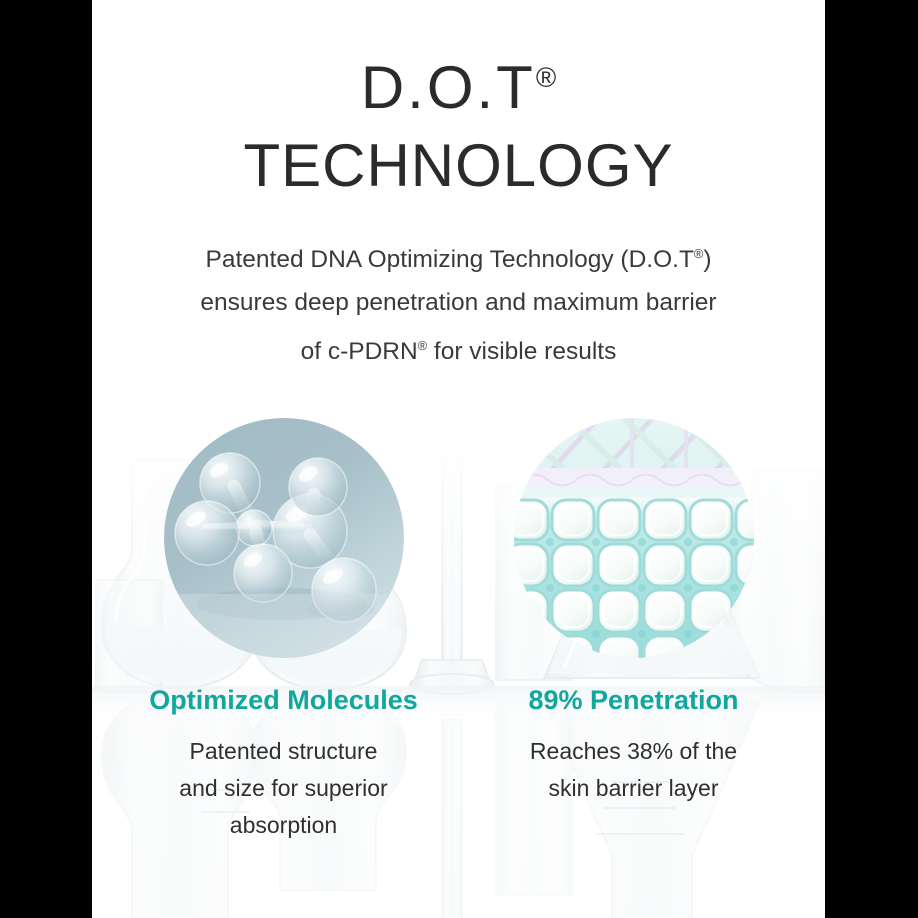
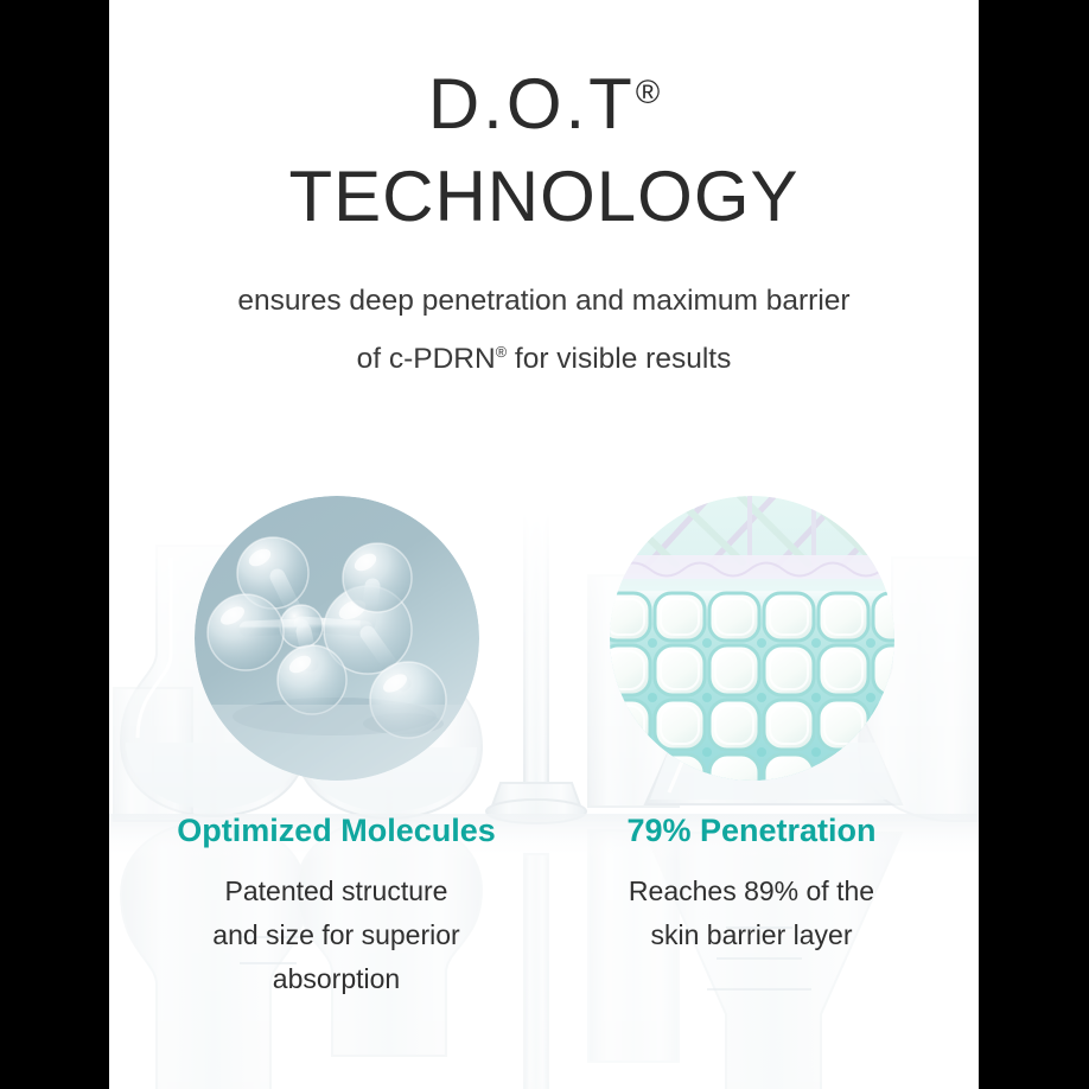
  D.O.T®
  TECHNOLOGY
- Patented DNA Optimizing Technology (D.O.T®)
  ensures deep penetration and maximum barrier
  of c-PDRN® for visible results
  Optimized Molecules
  Patented structure
  and size for superior
  absorption
- 89% Penetration
+ 79% Penetration
- Reaches 38% of the
+ Reaches 89% of the
  skin barrier layer
